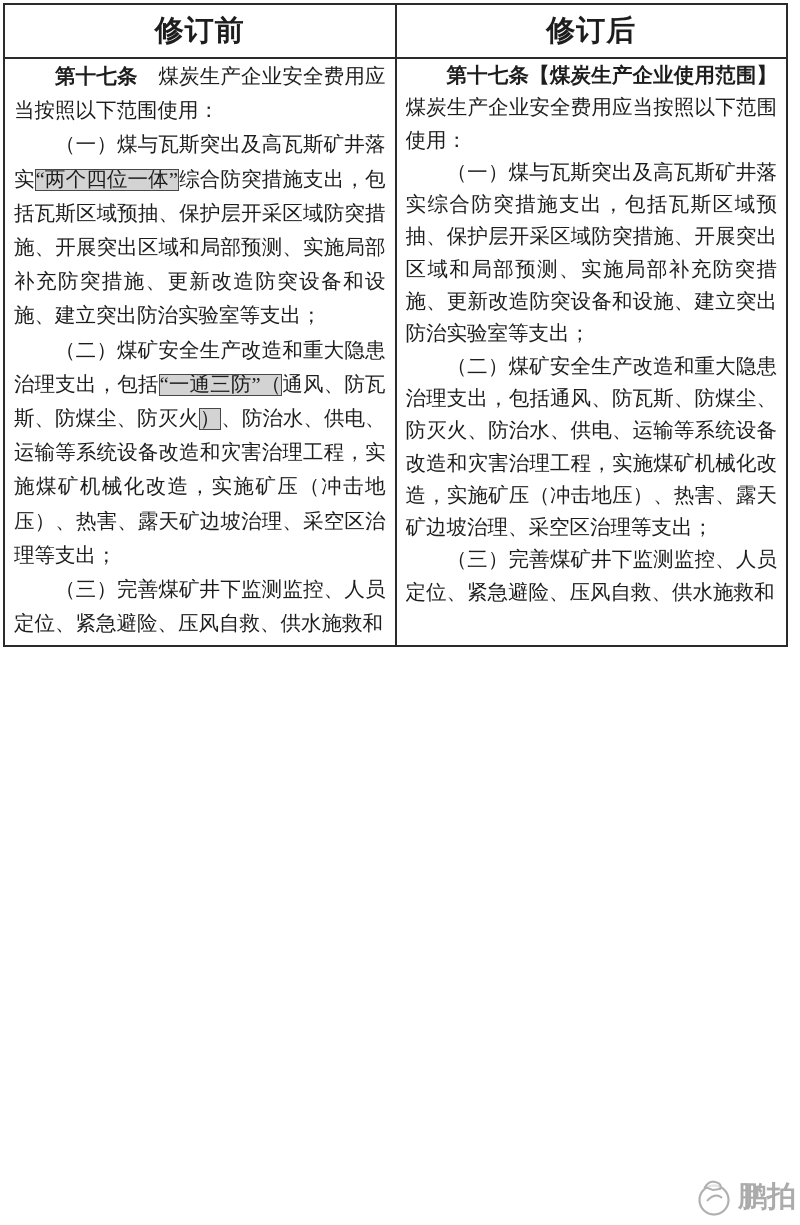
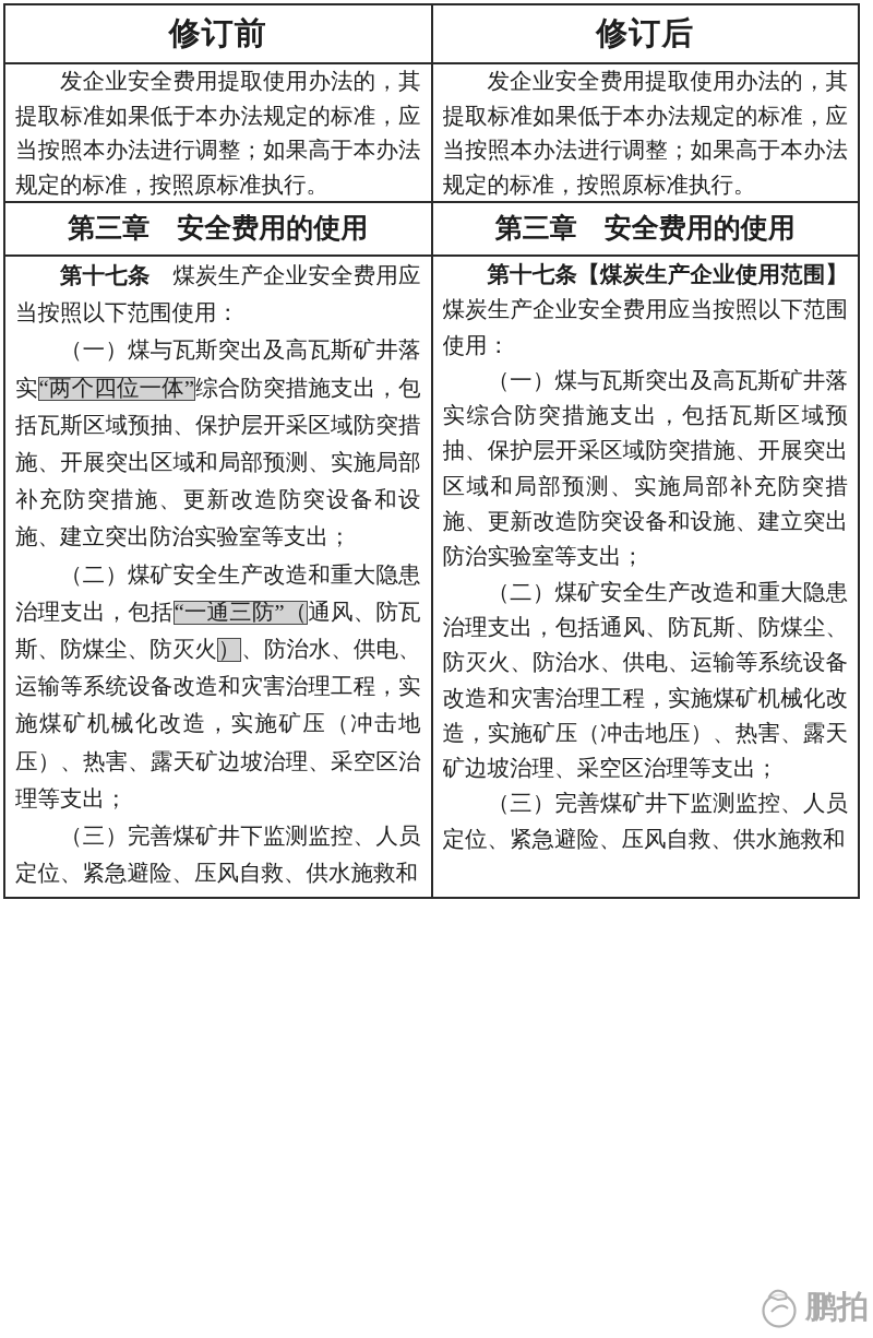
  修订前	修订后
+ 发企业安全费用提取使用办法的，其提取标准如果低于本办法规定的标准，应当按照本办法进行调整；如果高于本办法规定的标准，按照原标准执行。	发企业安全费用提取使用办法的，其提取标准如果低于本办法规定的标准，应当按照本办法进行调整；如果高于本办法规定的标准，按照原标准执行。
+ 第三章 安全费用的使用	第三章 安全费用的使用
  第十七条 煤炭生产企业安全费用应当按照以下范围使用：（一）煤与瓦斯突出及高瓦斯矿井落实“两个四位一体”综合防突措施支出，包括瓦斯区域预抽、保护层开采区域防突措施、开展突出区域和局部预测、实施局部补充防突措施、更新改造防突设备和设施、建立突出防治实验室等支出；（二）煤矿安全生产改造和重大隐患治理支出，包括“一通三防”（通风、防瓦斯、防煤尘、防灭火）、防治水、供电、运输等系统设备改造和灾害治理工程，实施煤矿机械化改造，实施矿压（冲击地压）、热害、露天矿边坡治理、采空区治理等支出；（三）完善煤矿井下监测监控、人员定位、紧急避险、压风自救、供水施救和	第十七条【煤炭生产企业使用范围】煤炭生产企业安全费用应当按照以下范围使用：（一）煤与瓦斯突出及高瓦斯矿井落实综合防突措施支出，包括瓦斯区域预抽、保护层开采区域防突措施、开展突出区域和局部预测、实施局部补充防突措施、更新改造防突设备和设施、建立突出防治实验室等支出；（二）煤矿安全生产改造和重大隐患治理支出，包括通风、防瓦斯、防煤尘、防灭火、防治水、供电、运输等系统设备改造和灾害治理工程，实施煤矿机械化改造，实施矿压（冲击地压）、热害、露天矿边坡治理、采空区治理等支出；（三）完善煤矿井下监测监控、人员定位、紧急避险、压风自救、供水施救和
  鹏拍
